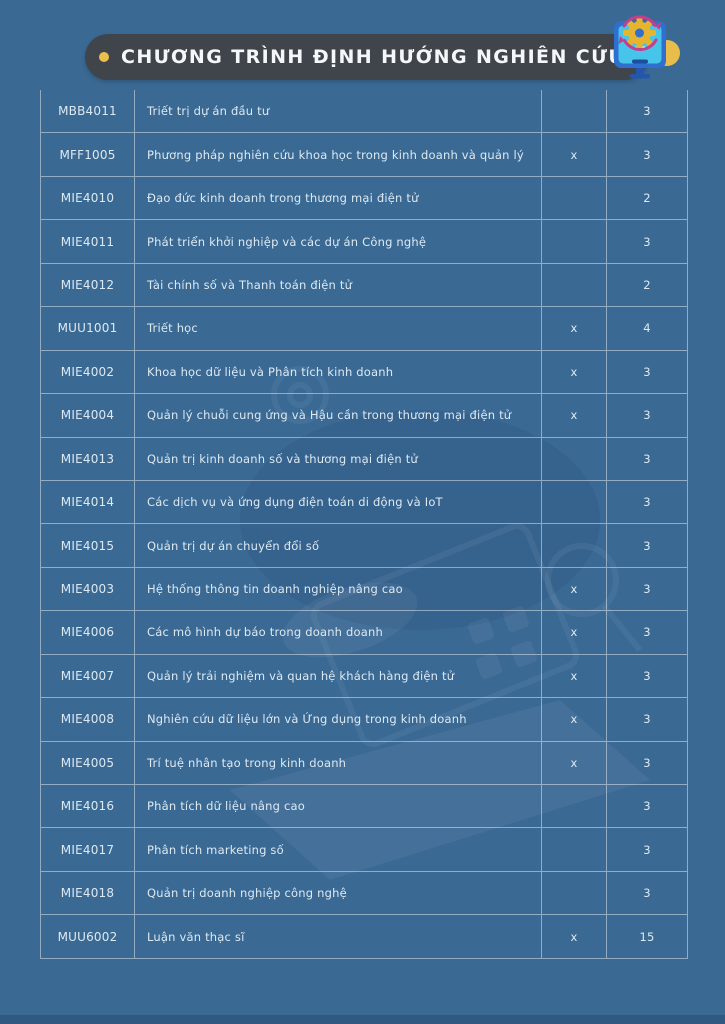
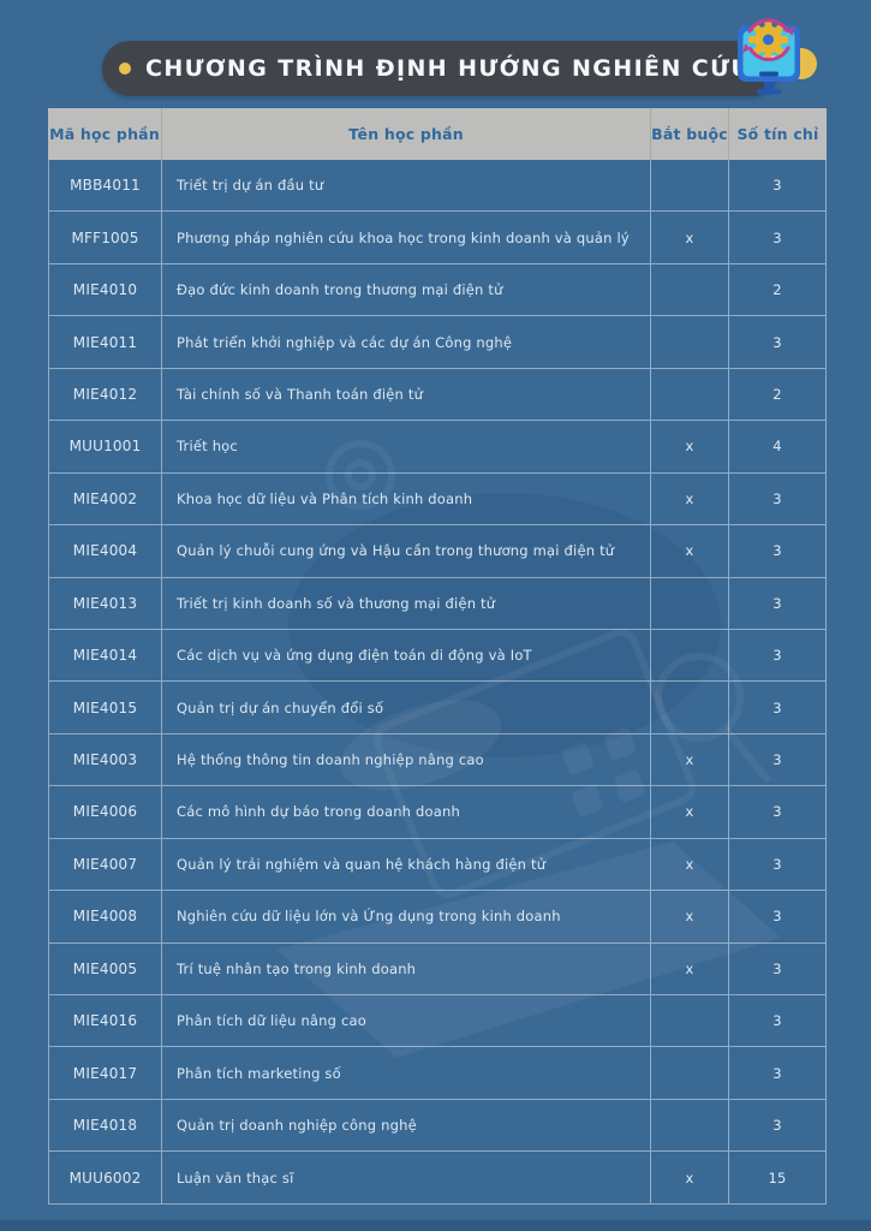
  CHƯƠNG TRÌNH ĐỊNH HƯỚNG NGHIÊN CỨ
+ Mã học phần
+ Tên học phần
+ Bắt buộc
+ Số tín chỉ
  MBB4011
  Triết trị dự án đầu tư
  3
  MFF1005
  Phương pháp nghiên cứu khoa học trong kinh doanh và quản lý
  x
  3
  MIE4010
  Đạo đức kinh doanh trong thương mại điện tử
  2
  MIE4011
  Phát triển khởi nghiệp và các dự án Công nghệ
  3
  MIE4012
  Tài chính số và Thanh toán điện tử
  2
  MUU1001
  Triết học
  x
  4
  MIE4002
  Khoa học dữ liệu và Phân tích kinh doanh
  x
  3
  MIE4004
  Quản lý chuỗi cung ứng và Hậu cần trong thương mại điện tử
  x
  3
  MIE4013
- Quản trị kinh doanh số và thương mại điện tử
+ Triết trị kinh doanh số và thương mại điện tử
  3
  MIE4014
  Các dịch vụ và ứng dụng điện toán di động và IoT
  3
  MIE4015
  Quản trị dự án chuyển đổi số
  3
  MIE4003
  Hệ thống thông tin doanh nghiệp nâng cao
  x
  3
  MIE4006
  Các mô hình dự báo trong doanh doanh
  x
  3
  MIE4007
  Quản lý trải nghiệm và quan hệ khách hàng điện tử
  x
  3
  MIE4008
  Nghiên cứu dữ liệu lớn và Ứng dụng trong kinh doanh
  x
  3
  MIE4005
  Trí tuệ nhân tạo trong kinh doanh
  x
  3
  MIE4016
  Phân tích dữ liệu nâng cao
  3
  MIE4017
  Phân tích marketing số
  3
  MIE4018
  Quản trị doanh nghiệp công nghệ
  3
  MUU6002
  Luận văn thạc sĩ
  x
  15
